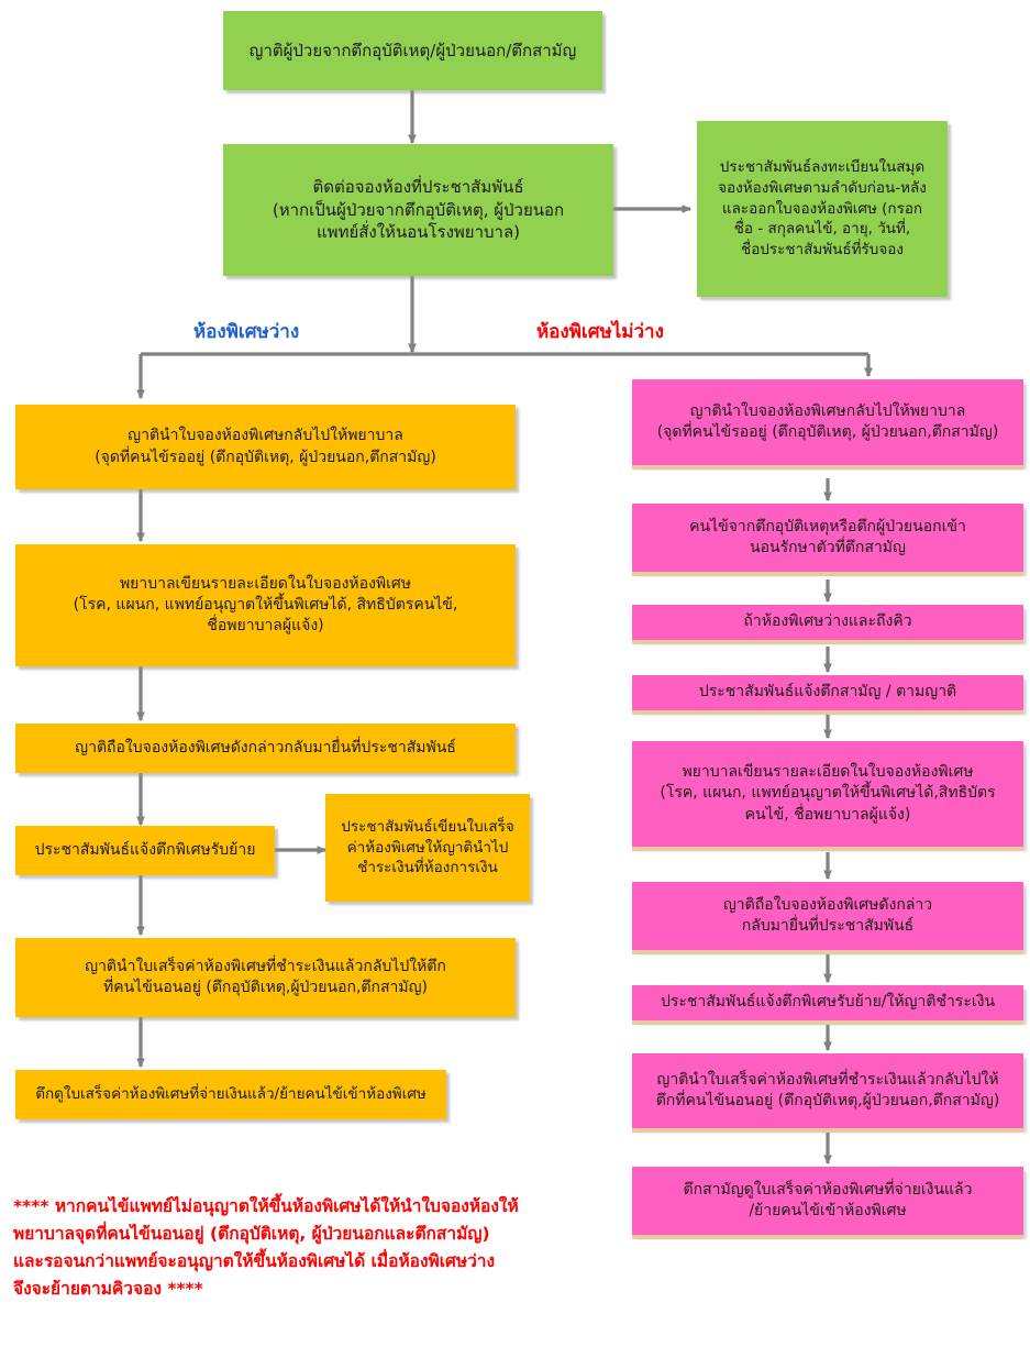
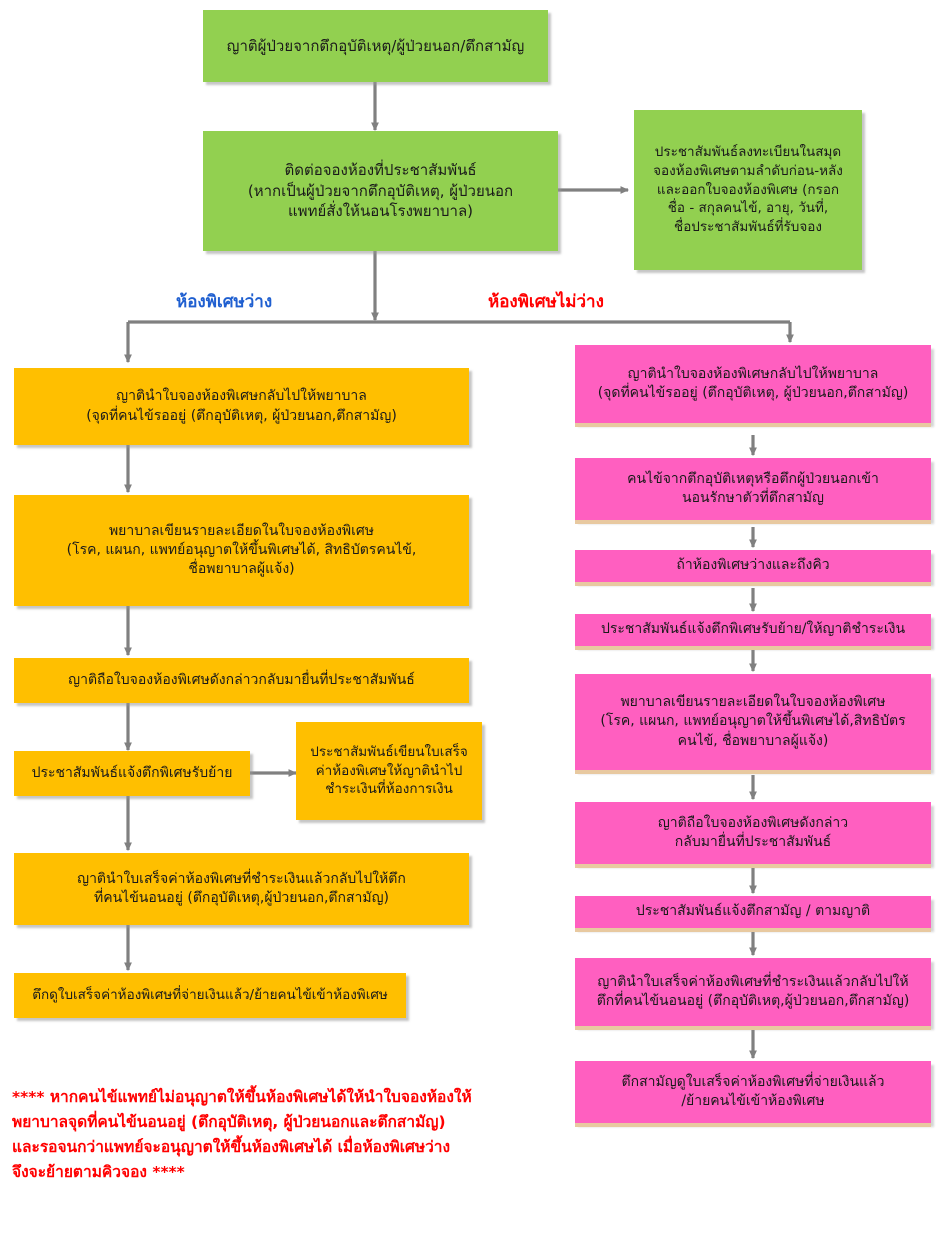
  ญาติผู้ป่วยจากตึกอุบัติเหตุ/ผู้ป่วยนอก/ตึกสามัญ
  ติดต่อจองห้องที่ประชาสัมพันธ์
  (หากเป็นผู้ป่วยจากตึกอุบัติเหตุ, ผู้ป่วยนอก
  แพทย์สั่งให้นอนโรงพยาบาล)
  ประชาสัมพันธ์ลงทะเบียนในสมุด
  จองห้องพิเศษตามลำดับก่อน-หลัง
  และออกใบจองห้องพิเศษ (กรอก
  ชื่อ - สกุลคนไข้, อายุ, วันที่,
  ชื่อประชาสัมพันธ์ที่รับจอง
  ห้องพิเศษว่าง
  ห้องพิเศษไม่ว่าง
  ญาตินำใบจองห้องพิเศษกลับไปให้พยาบาล
  (จุดที่คนไข้รออยู่ (ตึกอุบัติเหตุ, ผู้ป่วยนอก,ตึกสามัญ)
  พยาบาลเขียนรายละเอียดในใบจองห้องพิเศษ
  (โรค, แผนก, แพทย์อนุญาตให้ขึ้นพิเศษได้, สิทธิบัตรคนไข้,
  ชื่อพยาบาลผู้แจ้ง)
  ญาติถือใบจองห้องพิเศษดังกล่าวกลับมายื่นที่ประชาสัมพันธ์
  ประชาสัมพันธ์แจ้งตึกพิเศษรับย้าย
  ประชาสัมพันธ์เขียนใบเสร็จ
  ค่าห้องพิเศษให้ญาตินำไป
  ชำระเงินที่ห้องการเงิน
  ญาตินำใบเสร็จค่าห้องพิเศษที่ชำระเงินแล้วกลับไปให้ตึก
  ที่คนไข้นอนอยู่ (ตึกอุบัติเหตุ,ผู้ป่วยนอก,ตึกสามัญ)
  ตึกดูใบเสร็จค่าห้องพิเศษที่จ่ายเงินแล้ว/ย้ายคนไข้เข้าห้องพิเศษ
  ญาตินำใบจองห้องพิเศษกลับไปให้พยาบาล
  (จุดที่คนไข้รออยู่ (ตึกอุบัติเหตุ, ผู้ป่วยนอก,ตึกสามัญ)
  คนไข้จากตึกอุบัติเหตุหรือตึกผู้ป่วยนอกเข้า
  นอนรักษาตัวที่ตึกสามัญ
  ถ้าห้องพิเศษว่างและถึงคิว
- ประชาสัมพันธ์แจ้งตึกสามัญ / ตามญาติ
+ ประชาสัมพันธ์แจ้งตึกพิเศษรับย้าย/ให้ญาติชำระเงิน
  พยาบาลเขียนรายละเอียดในใบจองห้องพิเศษ
  (โรค, แผนก, แพทย์อนุญาตให้ขึ้นพิเศษได้,สิทธิบัตร
  คนไข้, ชื่อพยาบาลผู้แจ้ง)
  ญาติถือใบจองห้องพิเศษดังกล่าว
  กลับมายื่นที่ประชาสัมพันธ์
- ประชาสัมพันธ์แจ้งตึกพิเศษรับย้าย/ให้ญาติชำระเงิน
+ ประชาสัมพันธ์แจ้งตึกสามัญ / ตามญาติ
  ญาตินำใบเสร็จค่าห้องพิเศษที่ชำระเงินแล้วกลับไปให้
  ตึกที่คนไข้นอนอยู่ (ตึกอุบัติเหตุ,ผู้ป่วยนอก,ตึกสามัญ)
  ตึกสามัญดูใบเสร็จค่าห้องพิเศษที่จ่ายเงินแล้ว
  /ย้ายคนไข้เข้าห้องพิเศษ
  **** หากคนไข้แพทย์ไม่อนุญาตให้ขึ้นห้องพิเศษได้ให้นำใบจองห้องให้
  พยาบาลจุดที่คนไข้นอนอยู่ (ตึกอุบัติเหตุ, ผู้ป่วยนอกและตึกสามัญ)
  และรอจนกว่าแพทย์จะอนุญาตให้ขึ้นห้องพิเศษได้ เมื่อห้องพิเศษว่าง
  จึงจะย้ายตามคิวจอง ****
